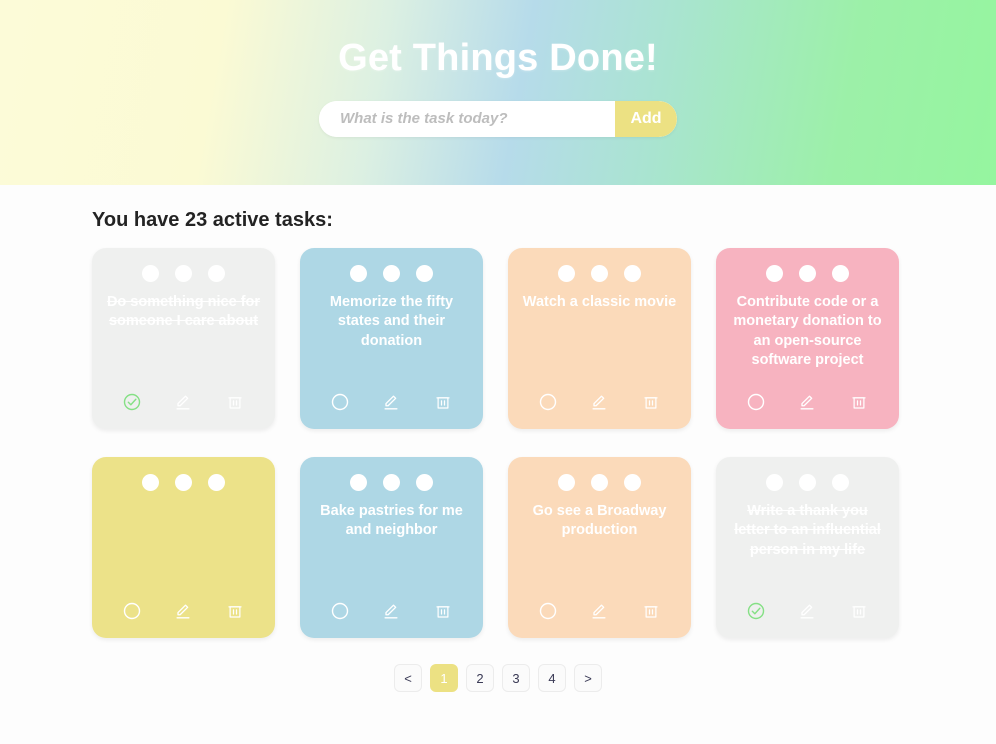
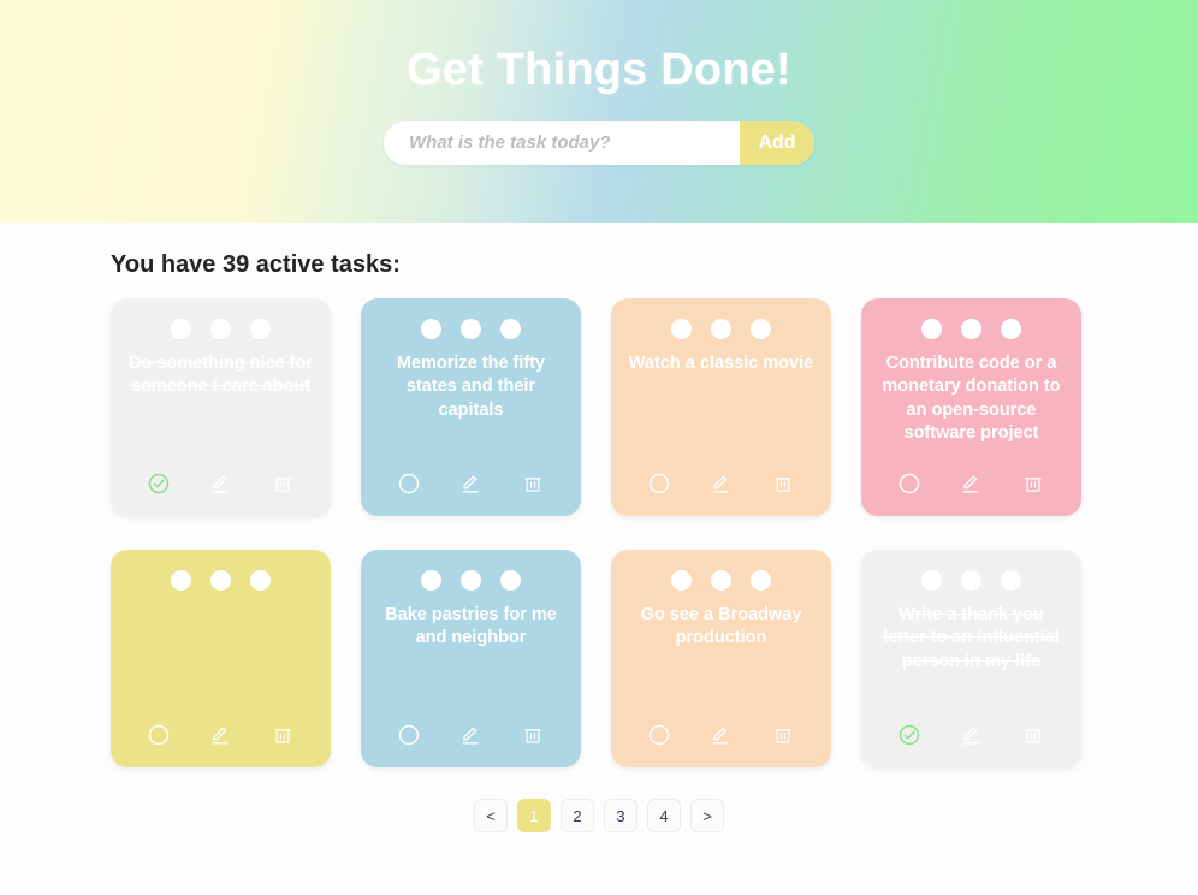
  Get Things Done!
  What is the task today?
  Add
- You have 23 active tasks:
+ You have 39 active tasks:
- Memorize the fifty states and their donation
+ Memorize the fifty states and their capitals
  Watch a classic movie
  Contribute code or a monetary donation to an open-source software project
  Bake pastries for me and neighbor
  Go see a Broadway production
  <
  1
  2
  3
  4
  >
